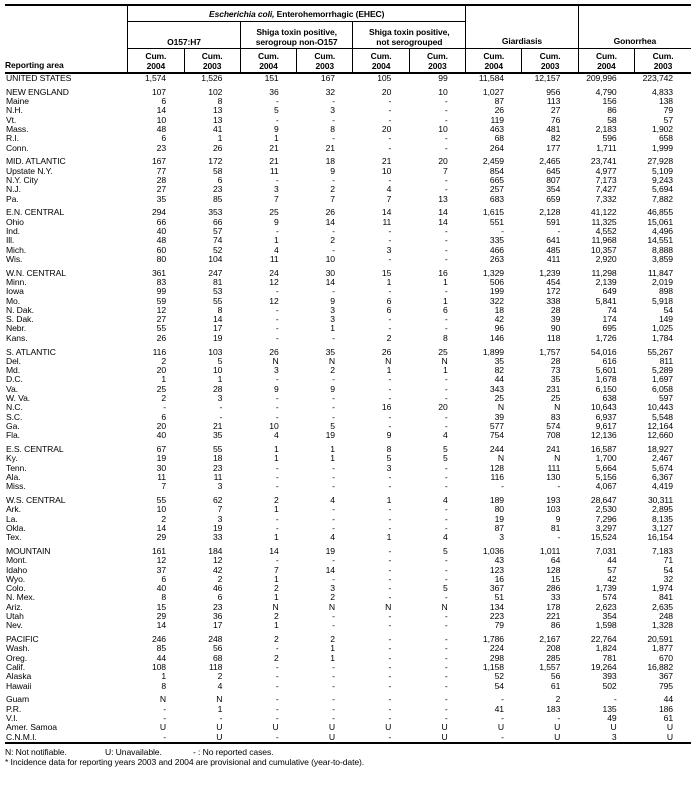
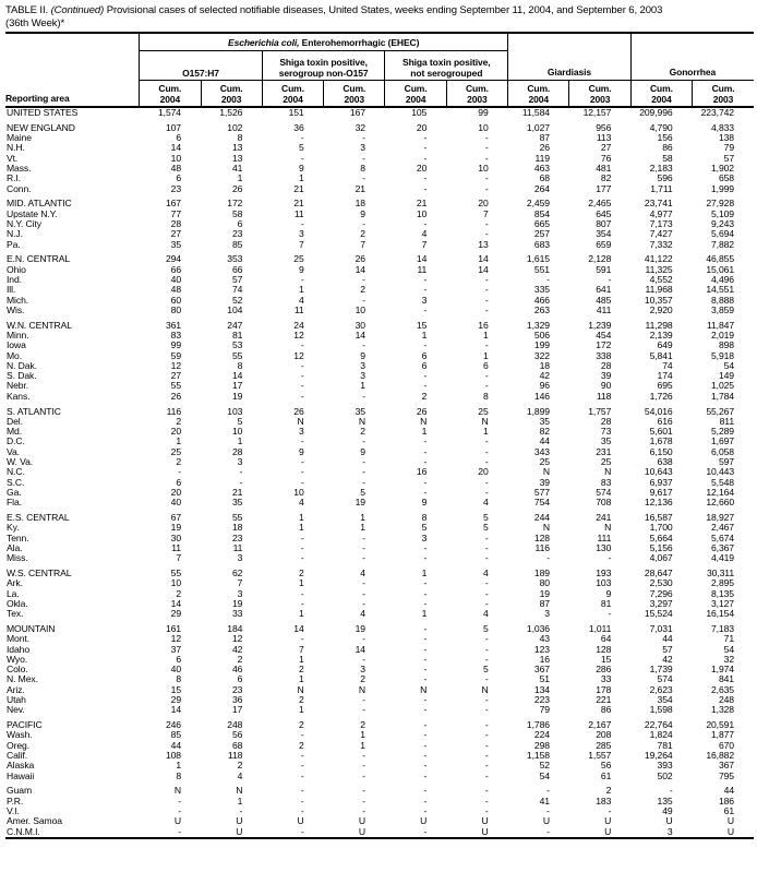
+ TABLE II. (Continued) Provisional cases of selected notifiable diseases, United States, weeks ending September 11, 2004, and September 6, 2003
+ (36th Week)*
  Reporting area	Escherichia coli, Enterohemorrhagic (EHEC)	Giardiasis	Gonorrhea
  O157:H7	Shiga toxin positive,serogroup non-O157	Shiga toxin positive,not serogrouped
  Cum.2004	Cum.2003	Cum.2004	Cum.2003	Cum.2004	Cum.2003	Cum.2004	Cum.2003	Cum.2004	Cum.2003
  UNITED STATES	1,574	1,526	151	167	105	99	11,584	12,157	209,996	223,742
  NEW ENGLAND	107	102	36	32	20	10	1,027	956	4,790	4,833
  Maine	6	8	-	-	-	-	87	113	156	138
  N.H.	14	13	5	3	-	-	26	27	86	79
  Vt.	10	13	-	-	-	-	119	76	58	57
  Mass.	48	41	9	8	20	10	463	481	2,183	1,902
  R.I.	6	1	1	-	-	-	68	82	596	658
  Conn.	23	26	21	21	-	-	264	177	1,711	1,999
  MID. ATLANTIC	167	172	21	18	21	20	2,459	2,465	23,741	27,928
  Upstate N.Y.	77	58	11	9	10	7	854	645	4,977	5,109
  N.Y. City	28	6	-	-	-	-	665	807	7,173	9,243
  N.J.	27	23	3	2	4	-	257	354	7,427	5,694
  Pa.	35	85	7	7	7	13	683	659	7,332	7,882
  E.N. CENTRAL	294	353	25	26	14	14	1,615	2,128	41,122	46,855
  Ohio	66	66	9	14	11	14	551	591	11,325	15,061
  Ind.	40	57	-	-	-	-	-	-	4,552	4,496
  Ill.	48	74	1	2	-	-	335	641	11,968	14,551
  Mich.	60	52	4	-	3	-	466	485	10,357	8,888
  Wis.	80	104	11	10	-	-	263	411	2,920	3,859
  W.N. CENTRAL	361	247	24	30	15	16	1,329	1,239	11,298	11,847
  Minn.	83	81	12	14	1	1	506	454	2,139	2,019
  Iowa	99	53	-	-	-	-	199	172	649	898
  Mo.	59	55	12	9	6	1	322	338	5,841	5,918
  N. Dak.	12	8	-	3	6	6	18	28	74	54
  S. Dak.	27	14	-	3	-	-	42	39	174	149
  Nebr.	55	17	-	1	-	-	96	90	695	1,025
  Kans.	26	19	-	-	2	8	146	118	1,726	1,784
  S. ATLANTIC	116	103	26	35	26	25	1,899	1,757	54,016	55,267
  Del.	2	5	N	N	N	N	35	28	616	811
  Md.	20	10	3	2	1	1	82	73	5,601	5,289
  D.C.	1	1	-	-	-	-	44	35	1,678	1,697
  Va.	25	28	9	9	-	-	343	231	6,150	6,058
  W. Va.	2	3	-	-	-	-	25	25	638	597
  N.C.	-	-	-	-	16	20	N	N	10,643	10,443
  S.C.	6	-	-	-	-	-	39	83	6,937	5,548
  Ga.	20	21	10	5	-	-	577	574	9,617	12,164
  Fla.	40	35	4	19	9	4	754	708	12,136	12,660
  E.S. CENTRAL	67	55	1	1	8	5	244	241	16,587	18,927
  Ky.	19	18	1	1	5	5	N	N	1,700	2,467
  Tenn.	30	23	-	-	3	-	128	111	5,664	5,674
  Ala.	11	11	-	-	-	-	116	130	5,156	6,367
  Miss.	7	3	-	-	-	-	-	-	4,067	4,419
  W.S. CENTRAL	55	62	2	4	1	4	189	193	28,647	30,311
  Ark.	10	7	1	-	-	-	80	103	2,530	2,895
  La.	2	3	-	-	-	-	19	9	7,296	8,135
  Okla.	14	19	-	-	-	-	87	81	3,297	3,127
  Tex.	29	33	1	4	1	4	3	-	15,524	16,154
  MOUNTAIN	161	184	14	19	-	5	1,036	1,011	7,031	7,183
  Mont.	12	12	-	-	-	-	43	64	44	71
  Idaho	37	42	7	14	-	-	123	128	57	54
  Wyo.	6	2	1	-	-	-	16	15	42	32
  Colo.	40	46	2	3	-	5	367	286	1,739	1,974
  N. Mex.	8	6	1	2	-	-	51	33	574	841
  Ariz.	15	23	N	N	N	N	134	178	2,623	2,635
  Utah	29	36	2	-	-	-	223	221	354	248
  Nev.	14	17	1	-	-	-	79	86	1,598	1,328
  PACIFIC	246	248	2	2	-	-	1,786	2,167	22,764	20,591
  Wash.	85	56	-	1	-	-	224	208	1,824	1,877
  Oreg.	44	68	2	1	-	-	298	285	781	670
  Calif.	108	118	-	-	-	-	1,158	1,557	19,264	16,882
  Alaska	1	2	-	-	-	-	52	56	393	367
  Hawaii	8	4	-	-	-	-	54	61	502	795
  Guam	N	N	-	-	-	-	-	2	-	44
  P.R.	-	1	-	-	-	-	41	183	135	186
  V.I.	-	-	-	-	-	-	-	-	49	61
  Amer. Samoa	U	U	U	U	U	U	U	U	U	U
  C.N.M.I.	-	U	-	U	-	U	-	U	3	U
- N: Not notifiable. U: Unavailable. - : No reported cases.
- * Incidence data for reporting years 2003 and 2004 are provisional and cumulative (year-to-date).
